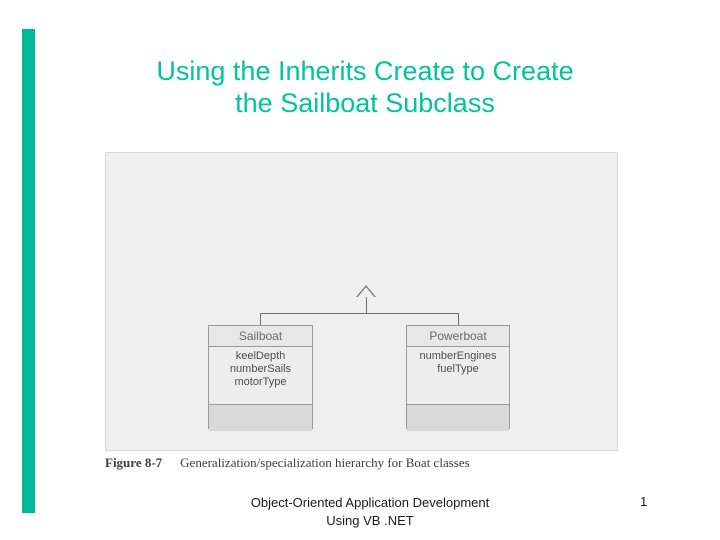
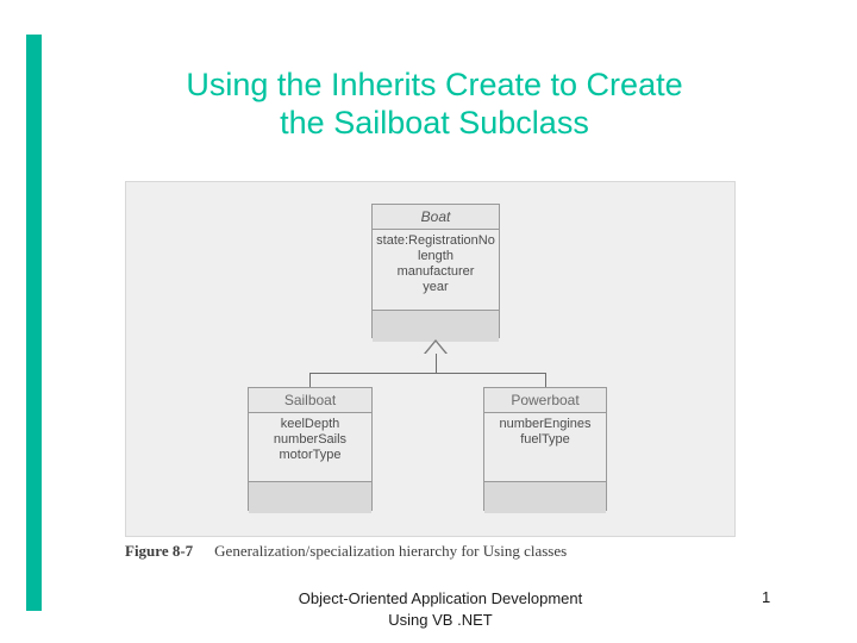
  Using the Inherits Create to Create
  the Sailboat Subclass
+ Boat
+ state:RegistrationNo
+ length
+ manufacturer
+ year
  Sailboat
  keelDepth
  numberSails
  motorType
  Powerboat
  numberEngines
  fuelType
- Figure 8-7 Generalization/specialization hierarchy for Boat classes
+ Figure 8-7 Generalization/specialization hierarchy for Using classes
  Object-Oriented Application Development
  Using VB .NET
  1
